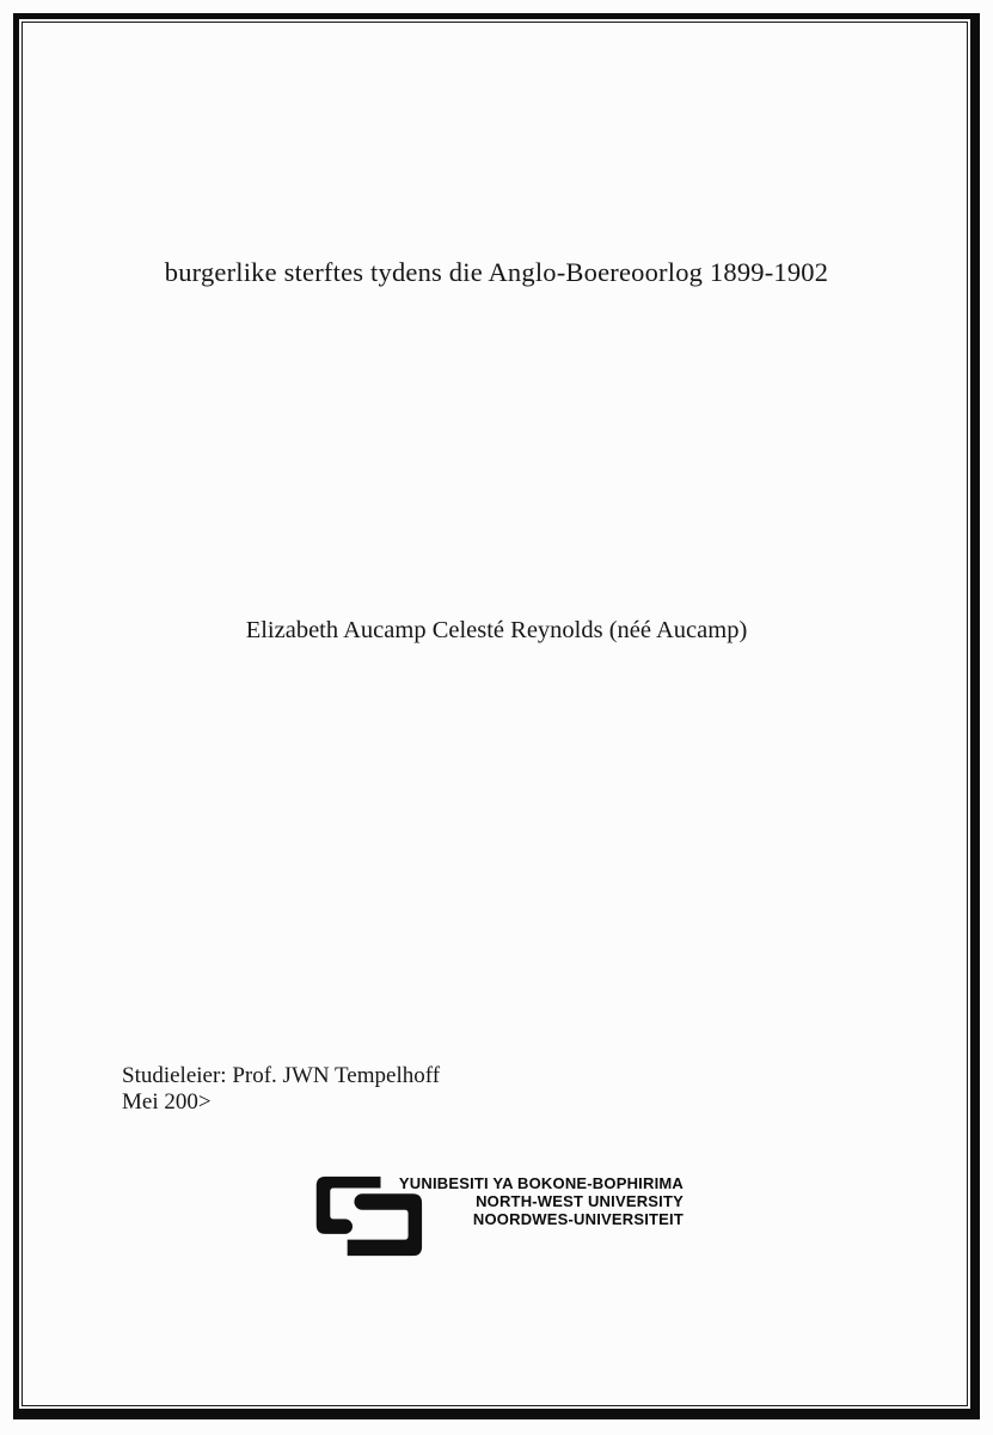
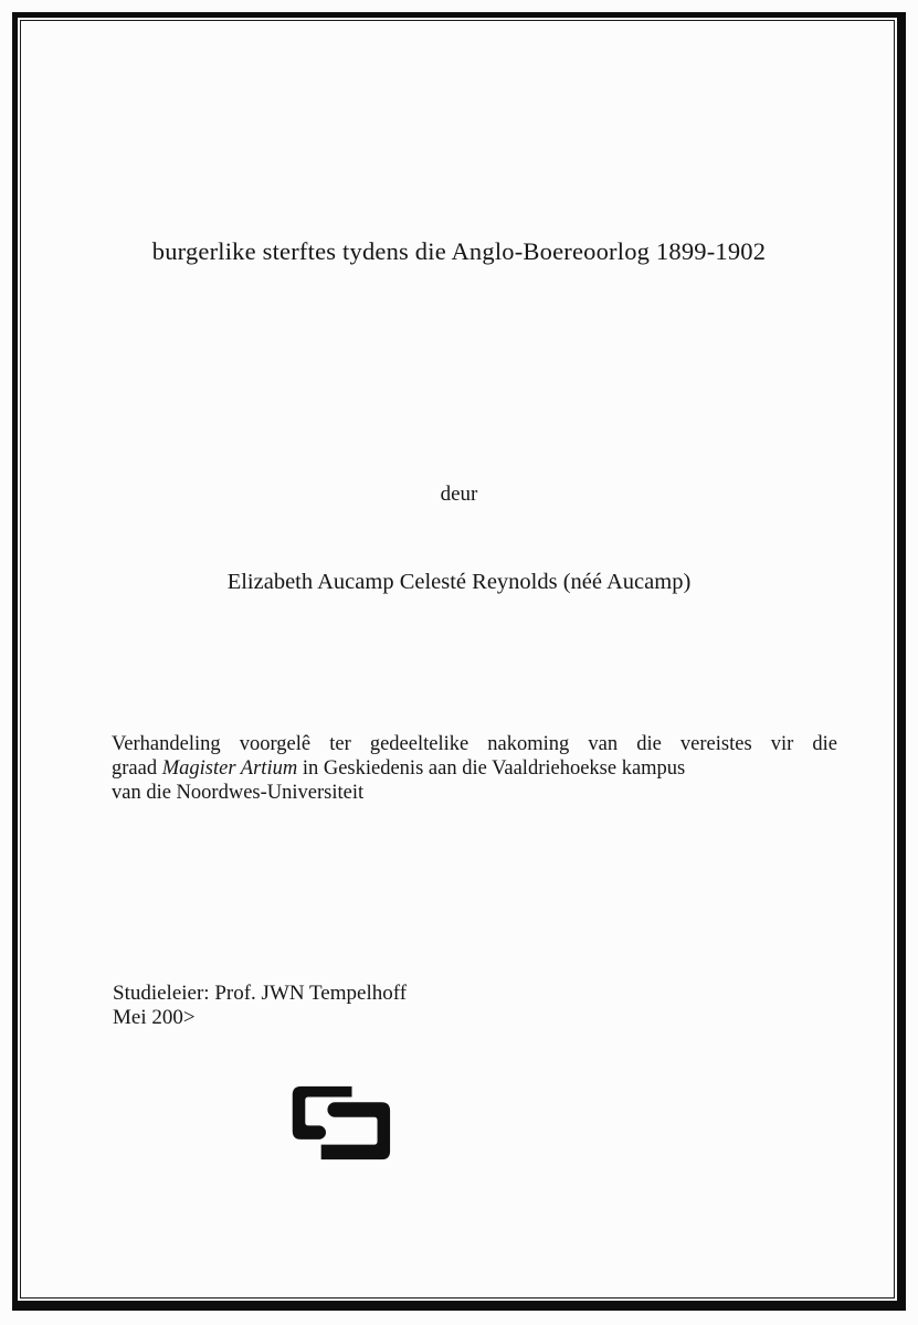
  burgerlike sterftes tydens die Anglo-Boereoorlog 1899-1902
+ deur
  Elizabeth Aucamp Celesté Reynolds (néé Aucamp)
+ Verhandeling voorgelê ter gedeeltelike nakoming van die vereistes vir die
+ graad Magister Artium in Geskiedenis aan die Vaaldriehoekse kampus
+ van die Noordwes-Universiteit
  Studieleier: Prof. JWN Tempelhoff
  Mei 200>
- YUNIBESITI YA BOKONE-BOPHIRIMA
- NORTH-WEST UNIVERSITY
- NOORDWES-UNIVERSITEIT
